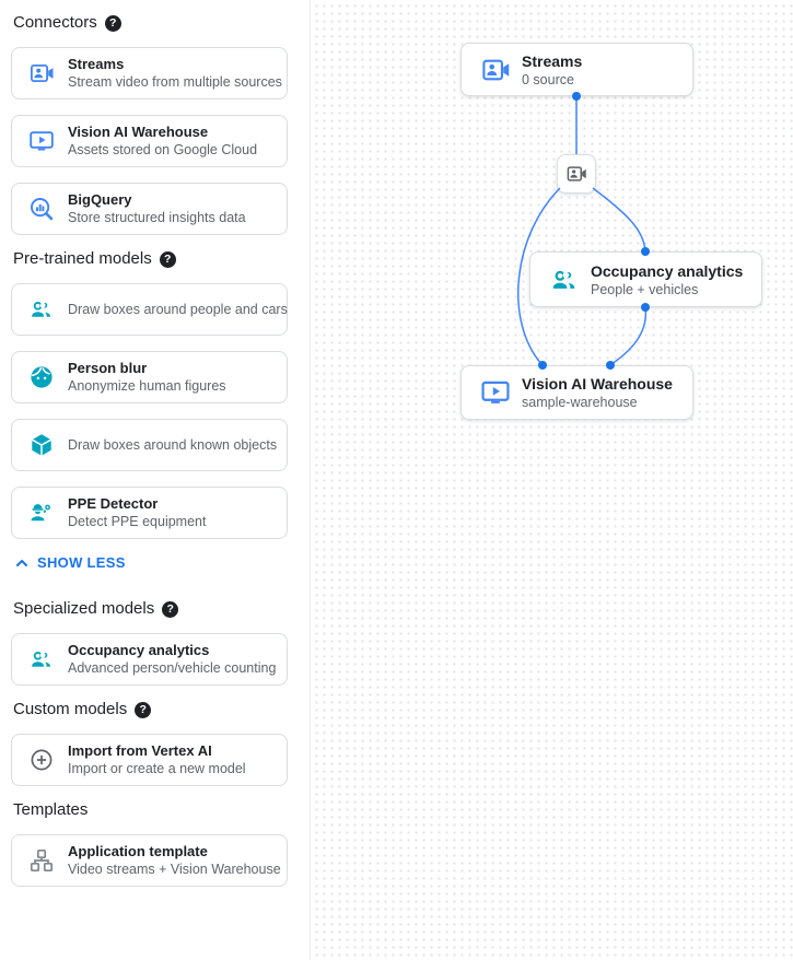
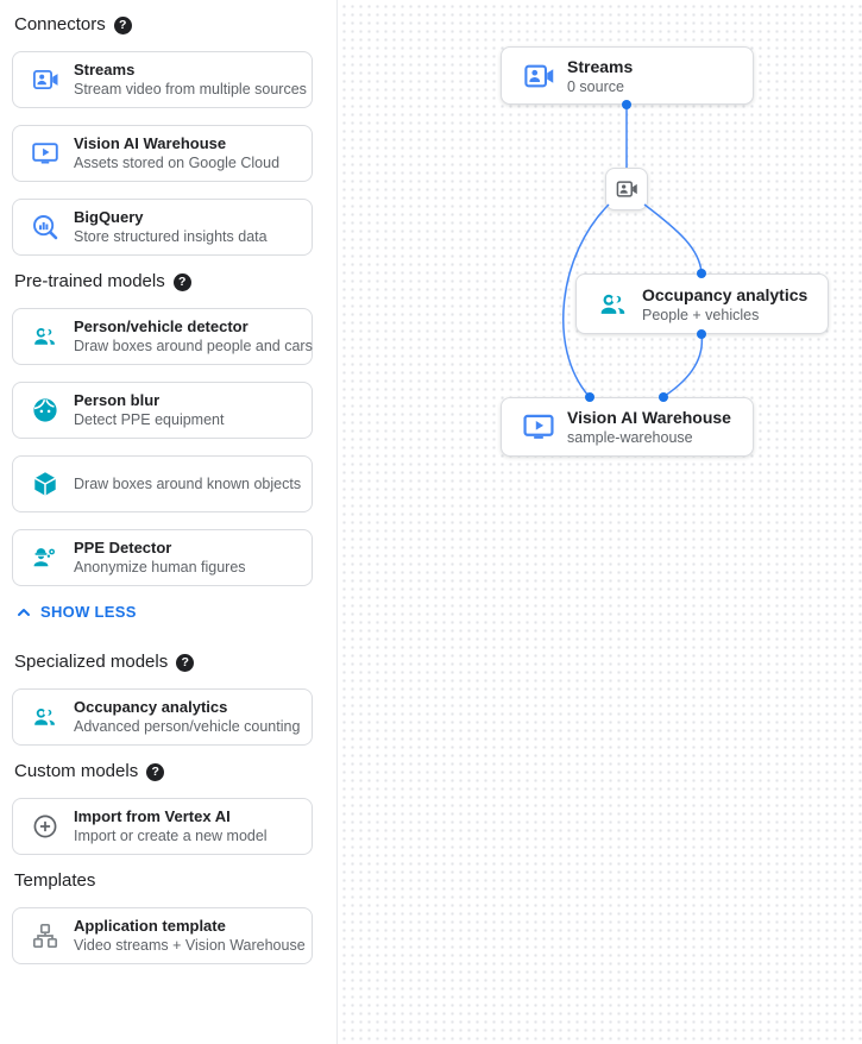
  Connectors
  ?
  Streams
  Stream video from multiple source
  Vision AI Warehouse
  Assets stored on Google Cloud
  BigQuery
  Store structured insights data
  Pre-trained models
  ?
+ Person/vehicle detector
  Draw boxes around people and ca
  Person blur
- Anonymize human figures
+ Detect PPE equipment
  Draw boxes around known objects
  PPE Detector
- Detect PPE equipment
+ Anonymize human figures
  SHOW LESS
  Specialized models
  ?
  Occupancy analytics
  Advanced person/vehicle counting
  Custom models
  ?
  Import from Vertex AI
  Import or create a new model
  Templates
  Application template
  Video streams + Vision Warehous
  Streams
  0 source
  Occupancy analytics
  People + vehicles
  Vision AI Warehouse
  sample-warehouse
